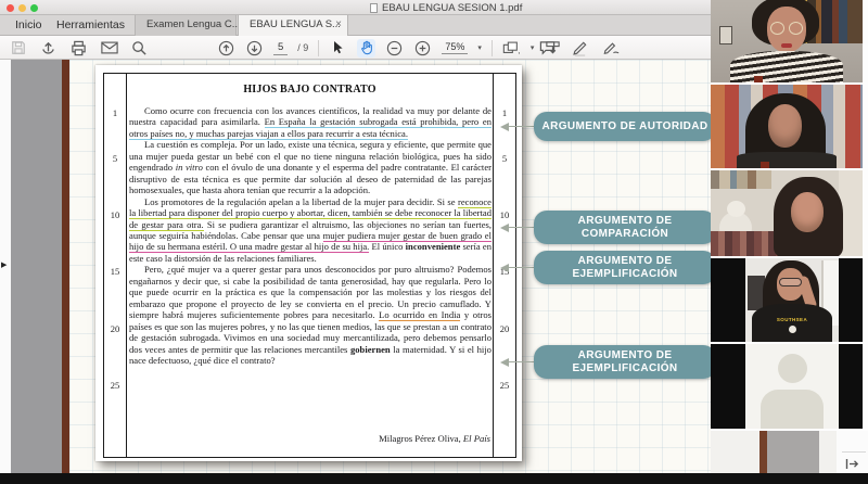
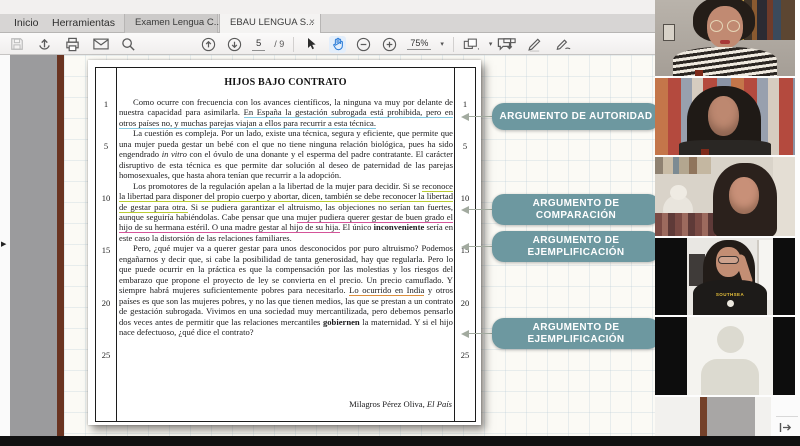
- EBAU LENGUA SESION 1.pdf
  Inicio
  Herramientas
  Examen Lengua C..
  EBAU LENGUA S...
  ×
  5
  / 9
  75%
  HIJOS BAJO CONTRATO
  1
  5
  10
  15
  20
  25
  1
  5
  10
  15
  20
  25
- Como ocurre con frecuencia con los avances científicos, la realidad va muy por delante de nuestra capacidad para asimilarla. En España la gestación subrogada está prohibida, pero en otros países no, y muchas parejas viajan a ellos para recurrir a esta técnica.
+ Como ocurre con frecuencia con los avances científicos, la ninguna va muy por delante de nuestra capacidad para asimilarla. En España la gestación subrogada está prohibida, pero en otros países no, y muchas parejas viajan a ellos para recurrir a esta técnica.
  La cuestión es compleja. Por un lado, existe una técnica, segura y eficiente, que permite que una mujer pueda gestar un bebé con el que no tiene ninguna relación biológica, pues ha sido engendrado in vitro con el óvulo de una donante y el esperma del padre contratante. El carácter disruptivo de esta técnica es que permite dar solución al deseo de paternidad de las parejas homosexuales, que hasta ahora tenían que recurrir a la adopción.
- Los promotores de la regulación apelan a la libertad de la mujer para decidir. Si se reconoce la libertad para disponer del propio cuerpo y abortar, dicen, también se debe reconocer la libertad de gestar para otra. Si se pudiera garantizar el altruismo, las objeciones no serían tan fuertes, aunque seguiría habiéndolas. Cabe pensar que una mujer pudiera mujer gestar de buen grado el hijo de su hermana estéril. O una madre gestar al hijo de su hija. El único inconveniente sería en este caso la distorsión de las relaciones familiares.
+ Los promotores de la regulación apelan a la libertad de la mujer para decidir. Si se reconoce la libertad para disponer del propio cuerpo y abortar, dicen, también se debe reconocer la libertad de gestar para otra. Si se pudiera garantizar el altruismo, las objeciones no serían tan fuertes, aunque seguiría habiéndolas. Cabe pensar que una mujer pudiera querer gestar de buen grado el hijo de su hermana estéril. O una madre gestar al hijo de su hija. El único inconveniente sería en este caso la distorsión de las relaciones familiares.
  Pero, ¿qué mujer va a querer gestar para unos desconocidos por puro altruismo? Podemos engañarnos y decir que, si cabe la posibilidad de tanta generosidad, hay que regularla. Pero lo que puede ocurrir en la práctica es que la compensación por las molestias y los riesgos del embarazo que propone el proyecto de ley se convierta en el precio. Un precio camuflado. Y siempre habrá mujeres suficientemente pobres para necesitarlo. Lo ocurrido en India y otros países es que son las mujeres pobres, y no las que tienen medios, las que se prestan a un contrato de gestación subrogada. Vivimos en una sociedad muy mercantilizada, pero debemos pensarlo dos veces antes de permitir que las relaciones mercantiles gobiernen la maternidad. Y si el hijo nace defectuoso, ¿qué dice el contrato?
  Milagros Pérez Oliva, El País
  ARGUMENTO DE AUTORIDAD
  ARGUMENTO DE
  COMPARACIÓN
  ARGUMENTO DE
  EJEMPLIFICACIÓN
  ARGUMENTO DE
  EJEMPLIFICACIÓN
